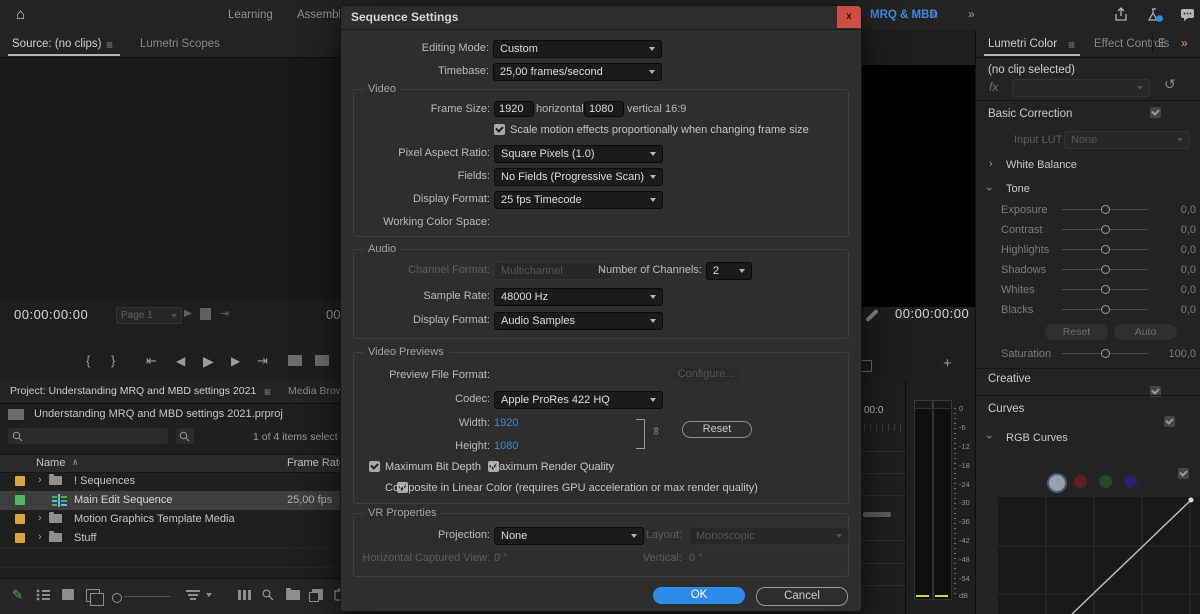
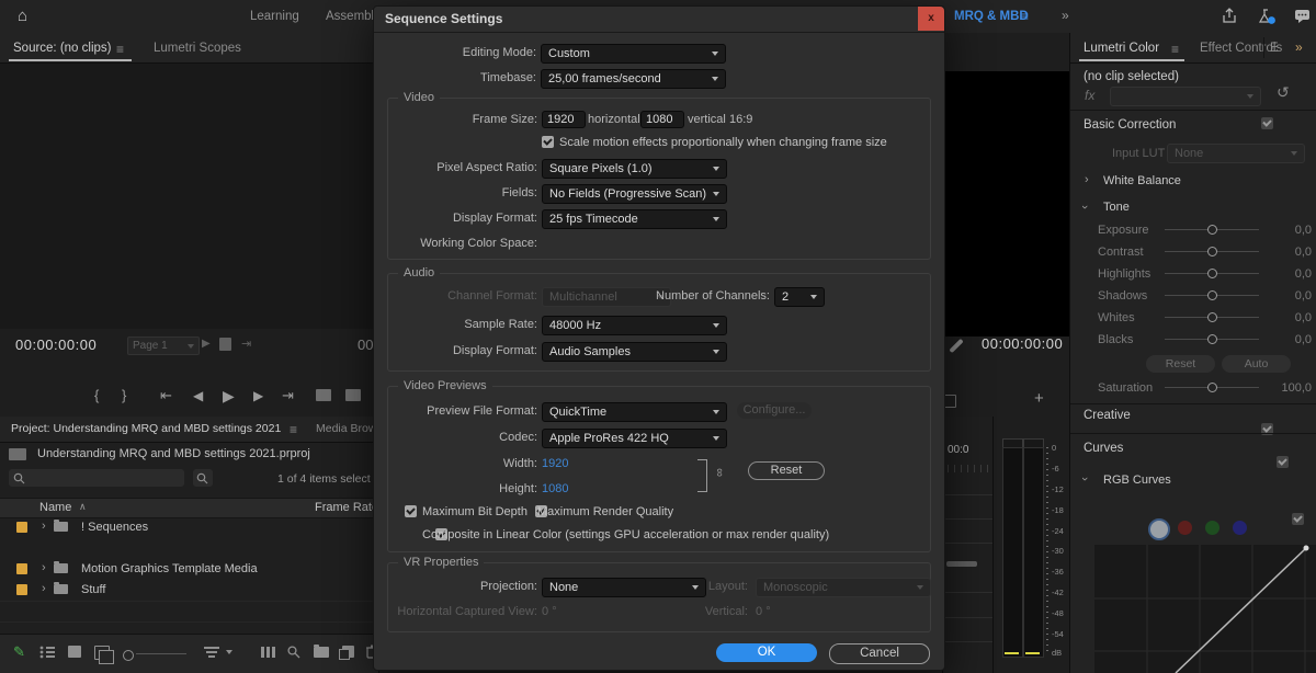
  ⌂
  Learning
  Assemb
  MRQ & MBD
  ≡
  »
  Source: (no clips)
  ≡
  Lumetri Scopes
  00:00:00:00
  Page 1
  ▶
  ⇥
  {
  }
  ⇤
  ◀
  ▶
  ▶
  ⇥
  00:00:00:00
  +
  Project: Understanding MRQ and MBD settings 2021
  ≡
  Understanding MRQ and MBD settings 2021.prproj
  1 of 4 items select
  Name
  ∧
  Frame Rat
  ›
  ! Sequences
- Main Edit Sequence
- 25,00 fps
  ›
  Motion Graphics Template Media
  ›
  Stuff
  ✎
  00:0
  0
  -6
  -12
  -18
  -24
  -30
  -36
  -42
  -48
  -54
  dB
  Lumetri Color
  ≡
  Effect Contols
  E
  »
  (no clip selected)
  fx
  ↺
  Basic Correction
  Input LUT
  None
  ›
  White Balance
  Tone
  Exposure
  0,0
  Contrast
  0,0
  Highlights
  0,0
  Shadows
  0,0
  Whites
  0,0
  Blacks
  0,0
  Reset
  Auto
  Saturation
  100,0
  Creative
  Curves
  RGB Curves
  Sequence Settings
  x
  Editing Mode:
  Custom
  Timebase:
  25,00 frames/second
  Video
  Frame Size:
  1920
  horizontal
  1080
  vertical
  16:9
  Scale motion effects proportionally when changing frame size
  Pixel Aspect Ratio:
  Square Pixels (1.0)
  Fields:
  No Fields (Progressive Scan)
  Display Format:
  25 fps Timecode
  Working Color Space:
  Audio
  Channel Format:
  Multichannel
  Number of Channels:
  2
  Sample Rate:
  48000 Hz
  Display Format:
  Audio Samples
  Video Previews
  Preview File Format:
+ QuickTime
  Configure...
  Codec:
  Apple ProRes 422 HQ
  Width:
  1920
  Height:
  1080
  Reset
  Maximum Bit Depth
  Maximum Render Quality
- Composite in Linear Color (requires GPU acceleration or max render quality)
+ Composite in Linear Color (settings GPU acceleration or max render quality)
  VR Properties
  Projection:
  None
  Layout:
  Monoscopic
  Horizontal Captured View:
  0 °
  Vertical:
  0 °
  OK
  Cancel
